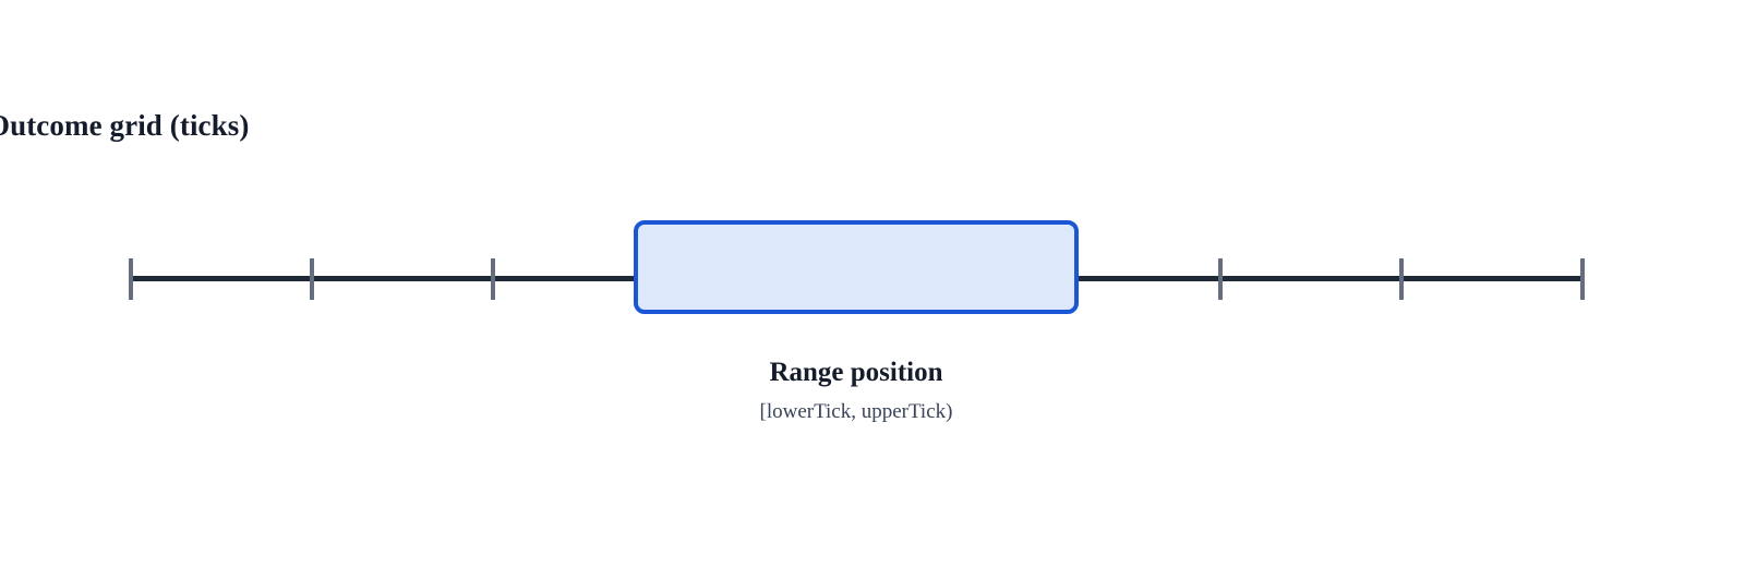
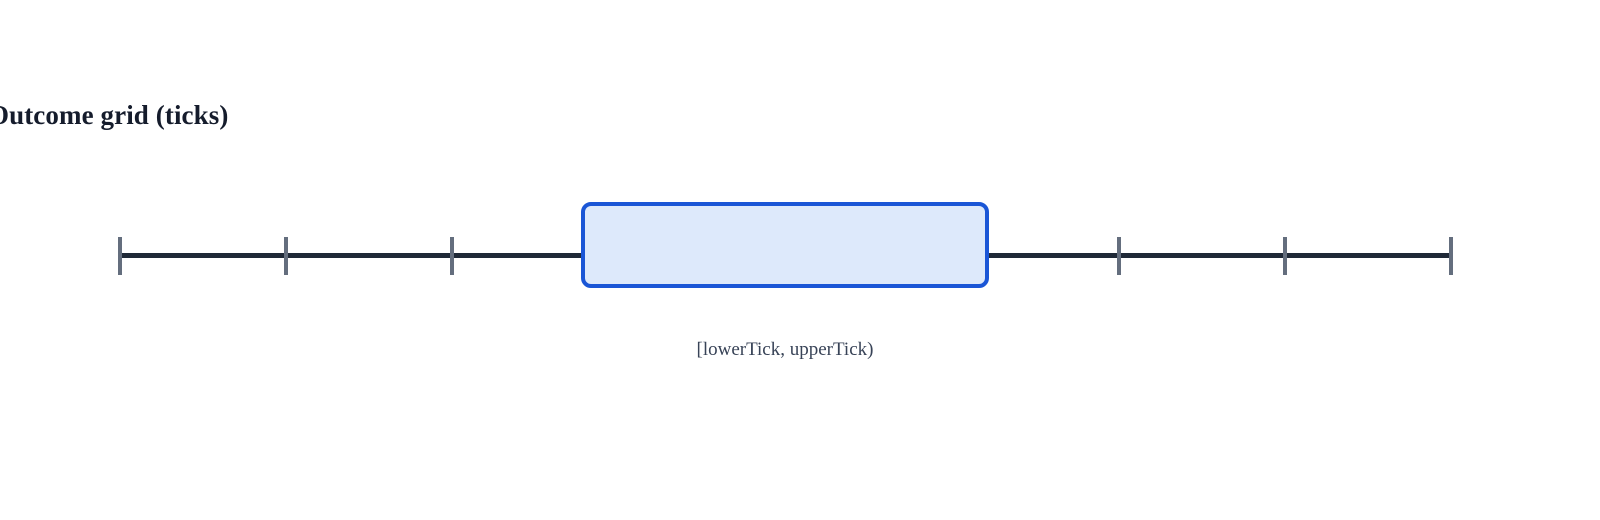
  utcome grid (ticks)
- Range position
  [lowerTick, upperTick)
